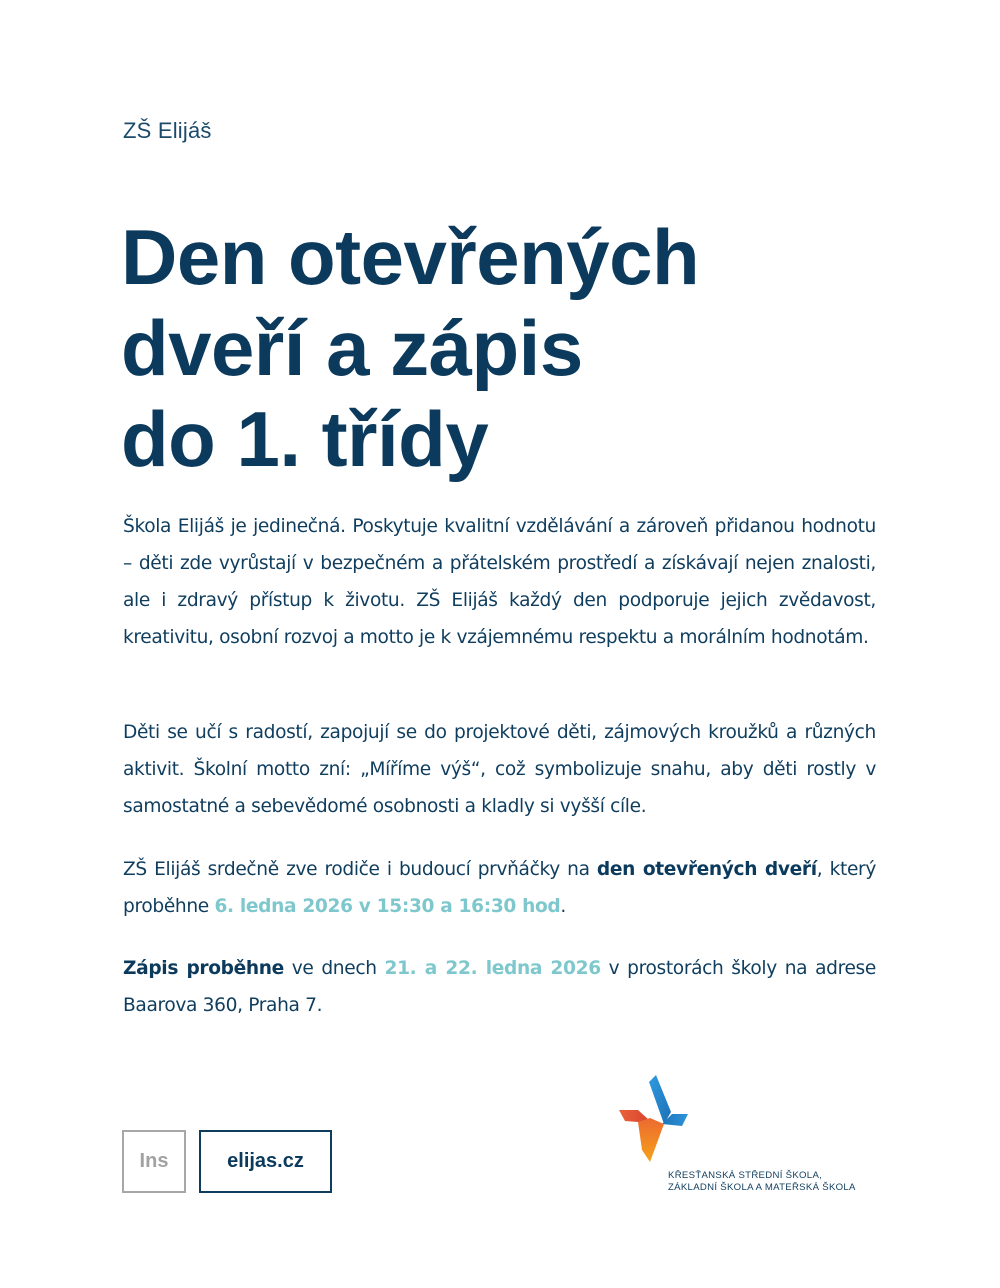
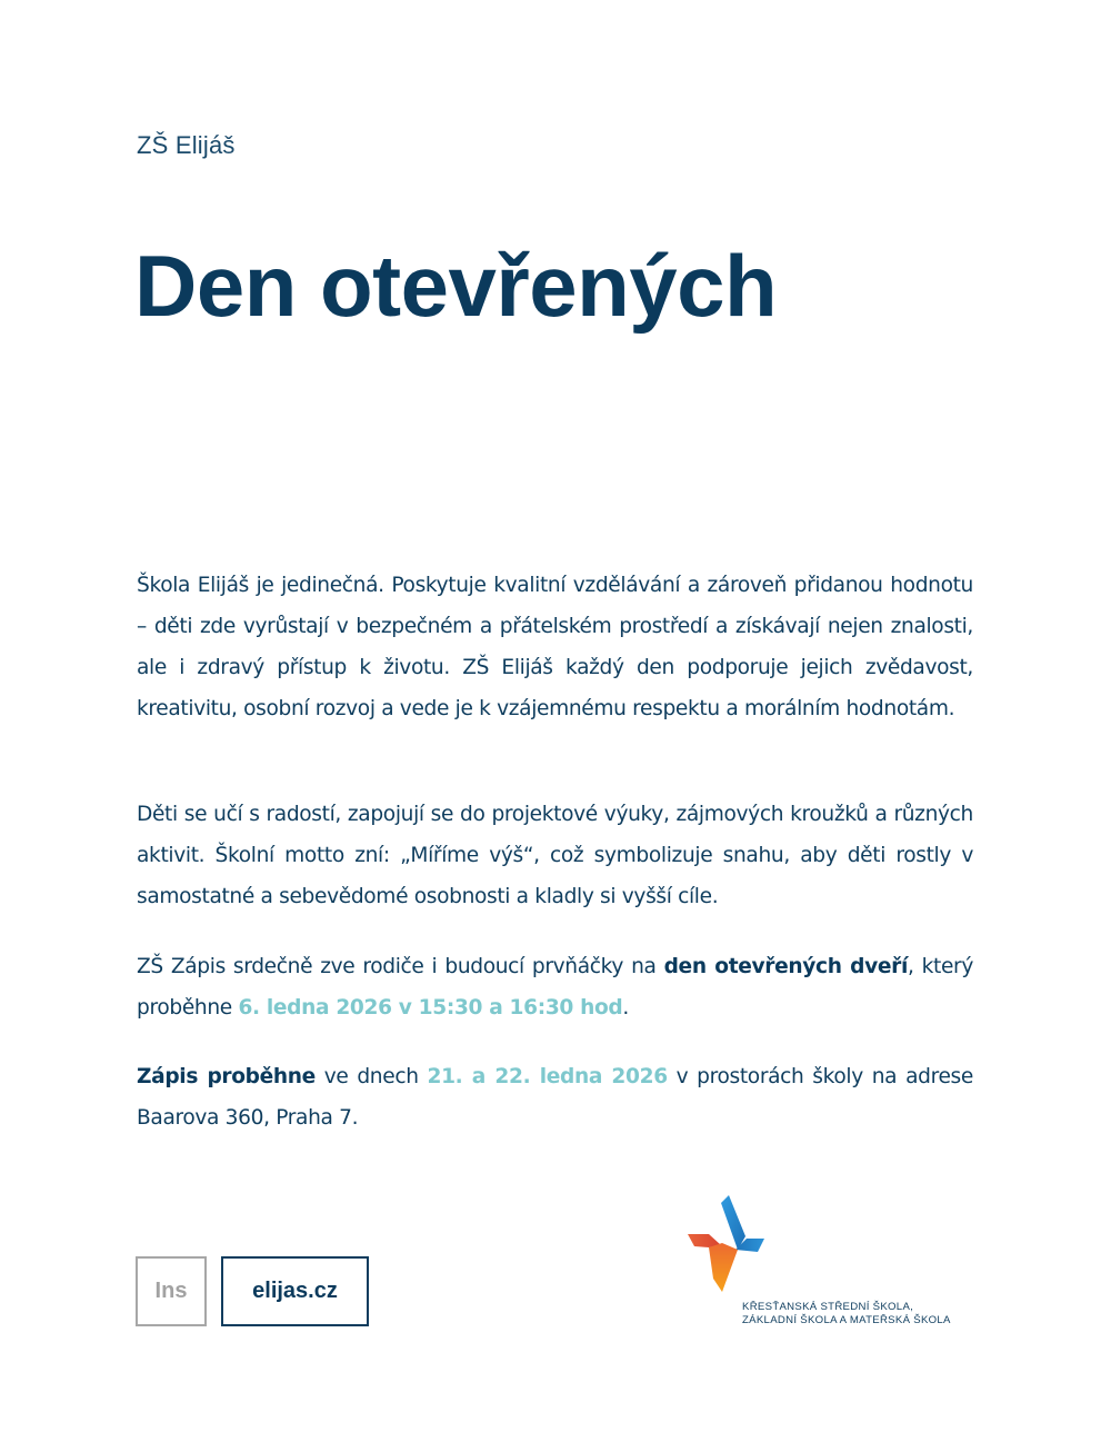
  ZŠ Elijáš
  Den otevřených
- dveří a zápis
- do 1. třídy
- Škola Elijáš je jedinečná. Poskytuje kvalitní vzdělávání a zároveň přidanou hodnotu – děti zde vyrůstají v bezpečném a přátelském prostředí a získávají nejen znalosti, ale i zdravý přístup k životu. ZŠ Elijáš každý den podporuje jejich zvědavost, kreativitu, osobní rozvoj a motto je k vzájemnému respektu a morálním hodnotám.
+ Škola Elijáš je jedinečná. Poskytuje kvalitní vzdělávání a zároveň přidanou hodnotu – děti zde vyrůstají v bezpečném a přátelském prostředí a získávají nejen znalosti, ale i zdravý přístup k životu. ZŠ Elijáš každý den podporuje jejich zvědavost, kreativitu, osobní rozvoj a vede je k vzájemnému respektu a morálním hodnotám.
- Děti se učí s radostí, zapojují se do projektové děti, zájmových kroužků a různých aktivit. Školní motto zní: „Míříme výš“, což symbolizuje snahu, aby děti rostly v samostatné a sebevědomé osobnosti a kladly si vyšší cíle.
+ Děti se učí s radostí, zapojují se do projektové výuky, zájmových kroužků a různých aktivit. Školní motto zní: „Míříme výš“, což symbolizuje snahu, aby děti rostly v samostatné a sebevědomé osobnosti a kladly si vyšší cíle.
- ZŠ Elijáš srdečně zve rodiče i budoucí prvňáčky na den otevřených dveří, který proběhne 6. ledna 2026 v 15:30 a 16:30 hod.
+ ZŠ Zápis srdečně zve rodiče i budoucí prvňáčky na den otevřených dveří, který proběhne 6. ledna 2026 v 15:30 a 16:30 hod.
  Zápis proběhne ve dnech 21. a 22. ledna 2026 v prostorách školy na adrese Baarova 360, Praha 7.
  Ins
  elijas.cz
  KŘESŤANSKÁ STŘEDNÍ ŠKOLA,
  ZÁKLADNÍ ŠKOLA A MATEŘSKÁ ŠKOLA
